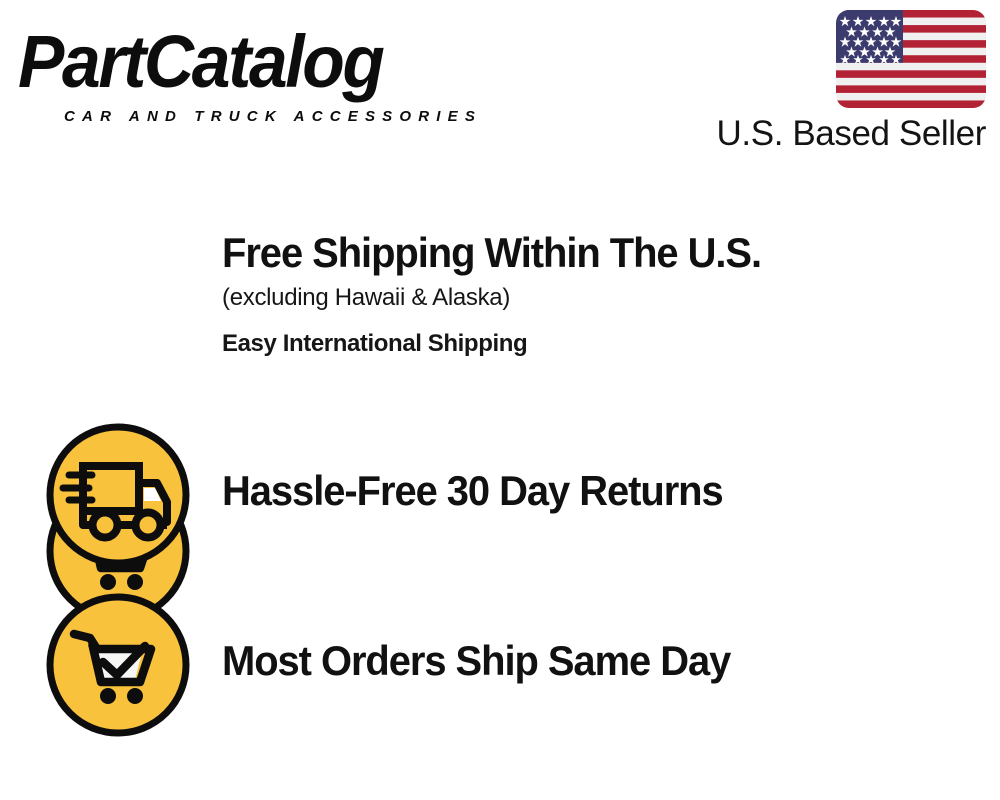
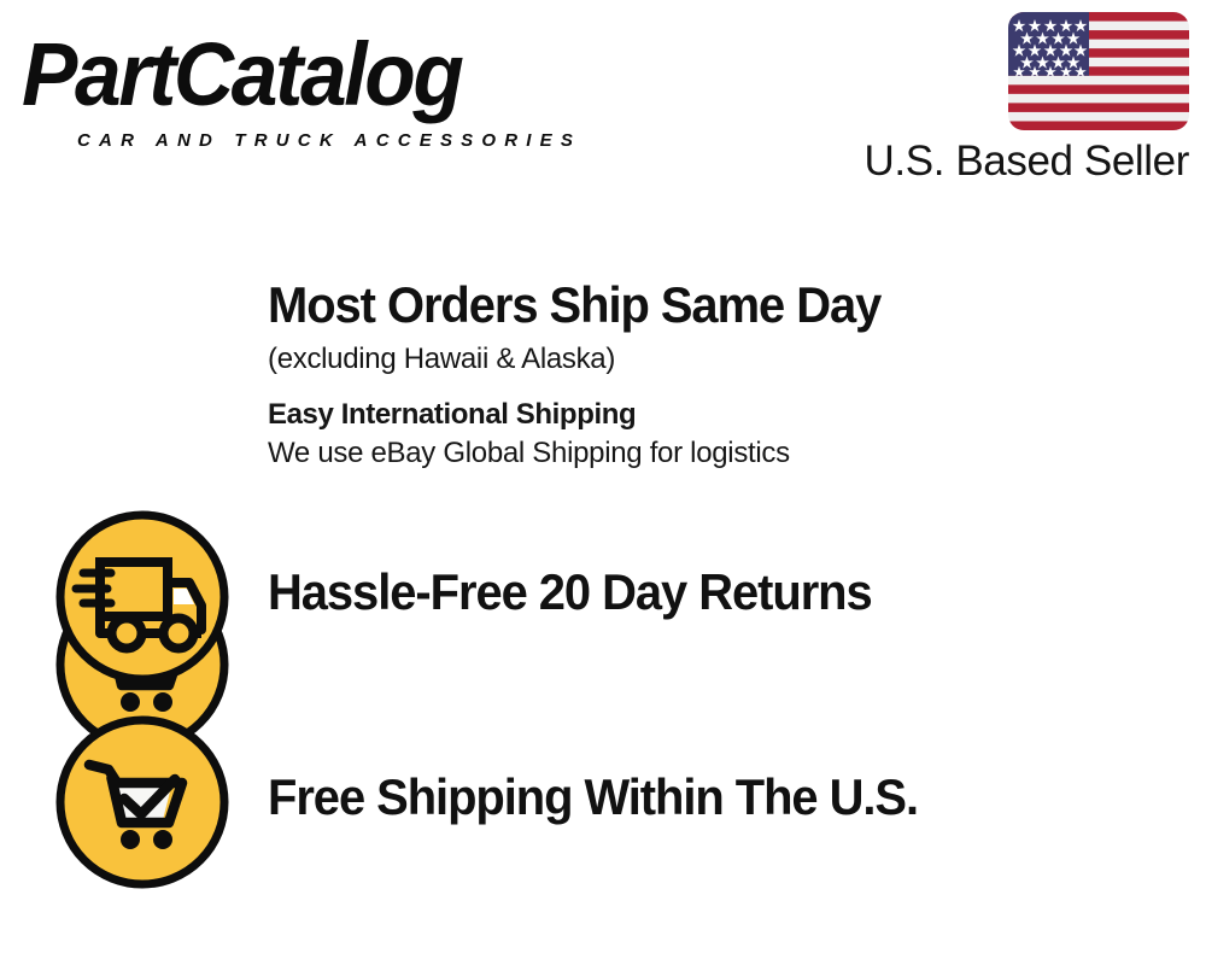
  PartCatalog
  CAR AND TRUCK ACCESSORIES
  U.S. Based Seller
- Free Shipping Within The U.S.
+ Most Orders Ship Same Day
  (excluding Hawaii & Alaska)
  Easy International Shipping
+ We use eBay Global Shipping for logistics
- Hassle-Free 30 Day Returns
+ Hassle-Free 20 Day Returns
- Most Orders Ship Same Day
+ Free Shipping Within The U.S.
